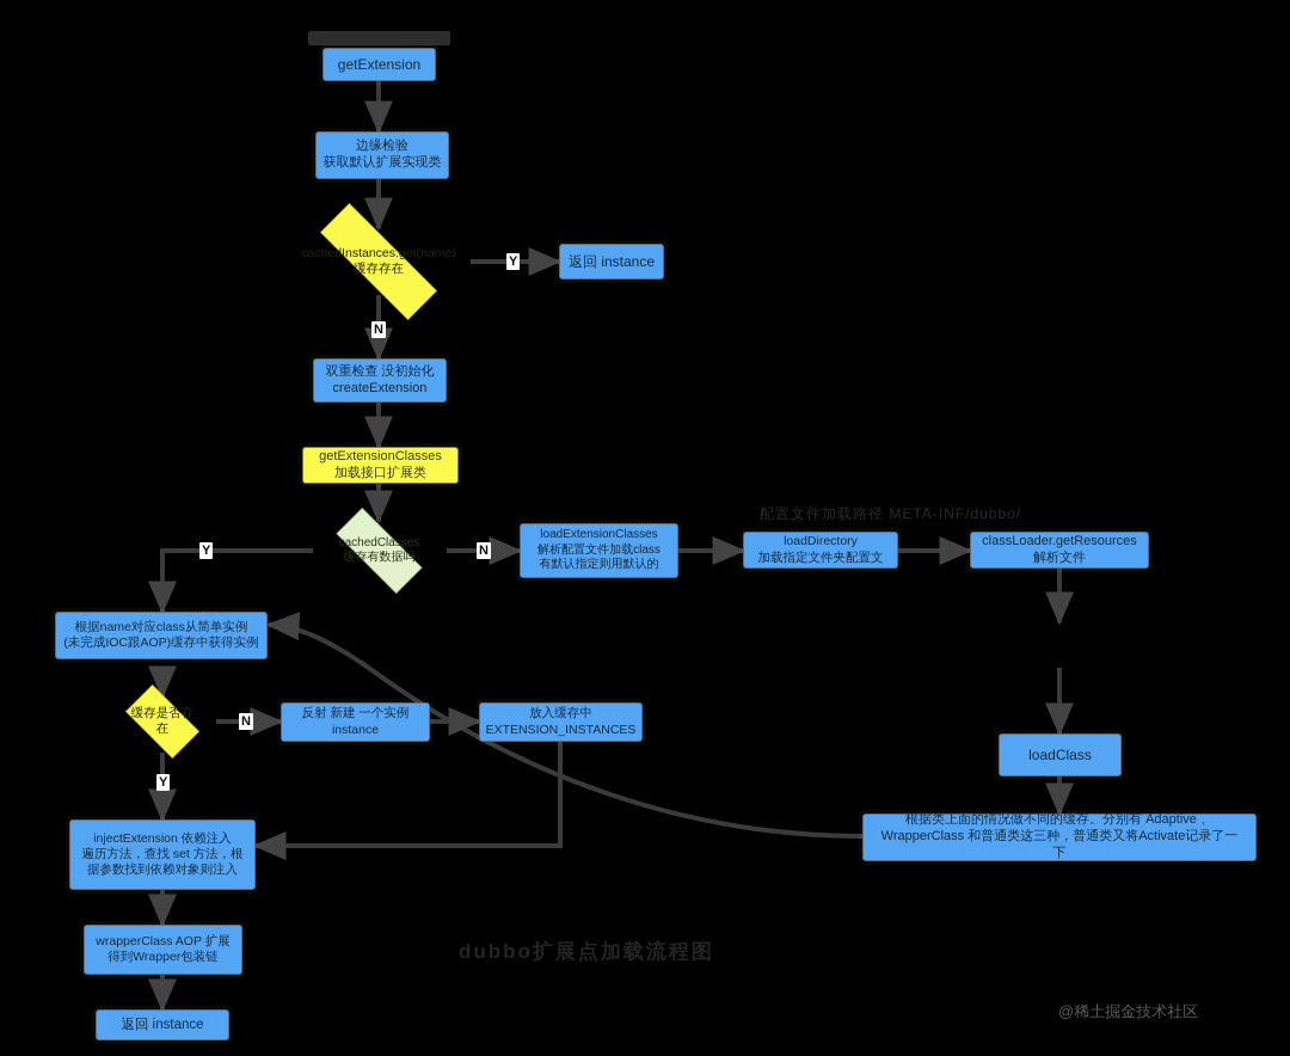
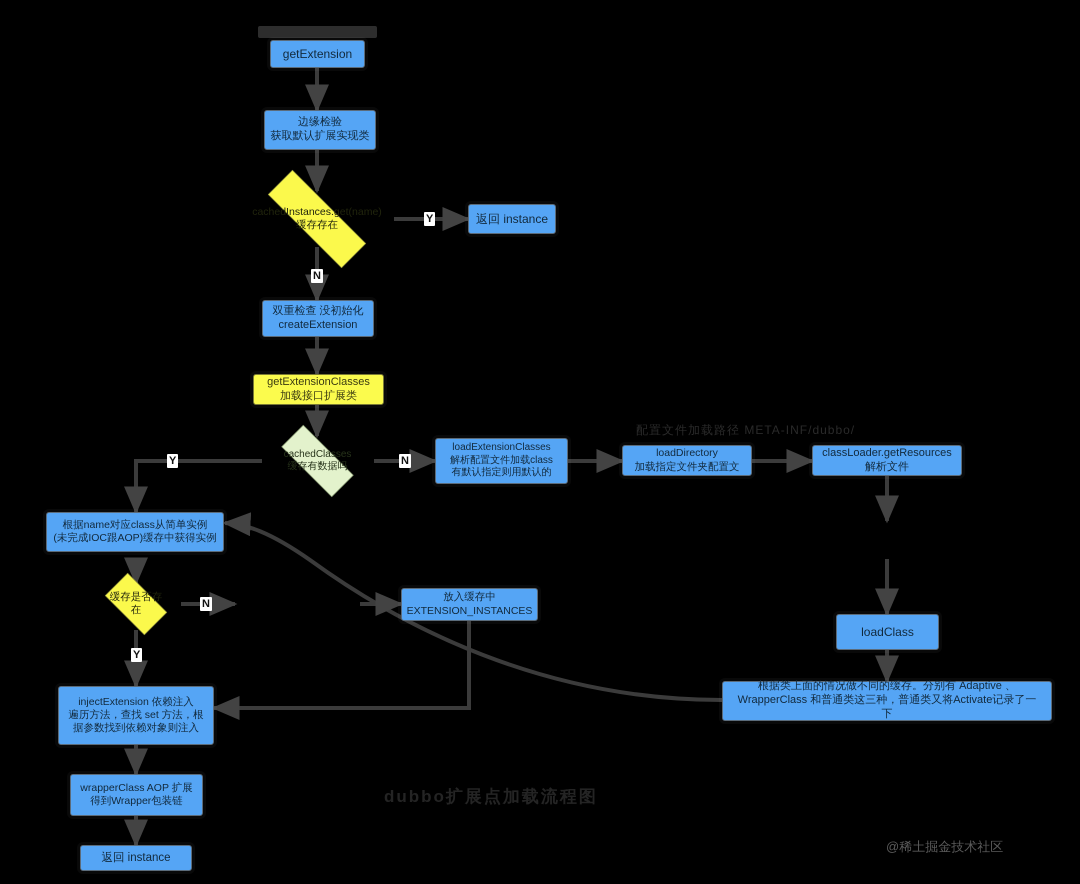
  配置文件加载路径 META-INF/dubbo/
  dubbo扩展点加载流程图
  getExtension
  边缘检验
  获取默认扩展实现类
  cachedInstances.get(name)
  缓存存在
  返回 instance
  双重检查 没初始化
  createExtension
  getExtensionClasses
  加载接口扩展类
  cachedClasses
  缓存有数据吗
  loadExtensionClasses
  解析配置文件加载class
  有默认指定则用默认的
  loadDirectory
  加载指定文件夹配置文
  classLoader.getResources
  解析文件
  loadClass
  根据类上面的情况做不同的缓存。分别有 Adaptive 、WrapperClass 和普通类这三种，普通类又将Activate记录了一下
  根据name对应class从简单实例
  (未完成IOC跟AOP)缓存中获得实例
  缓存是否存
  在
- 反射 新建 一个实例
- instance
  放入缓存中
  EXTENSION_INSTANCES
  injectExtension 依赖注入
  遍历方法，查找 set 方法，根
  据参数找到依赖对象则注入
  wrapperClass AOP 扩展
  得到Wrapper包装链
  返回 instance
  Y
  N
  Y
  N
  N
  Y
  @稀土掘金技术社区
